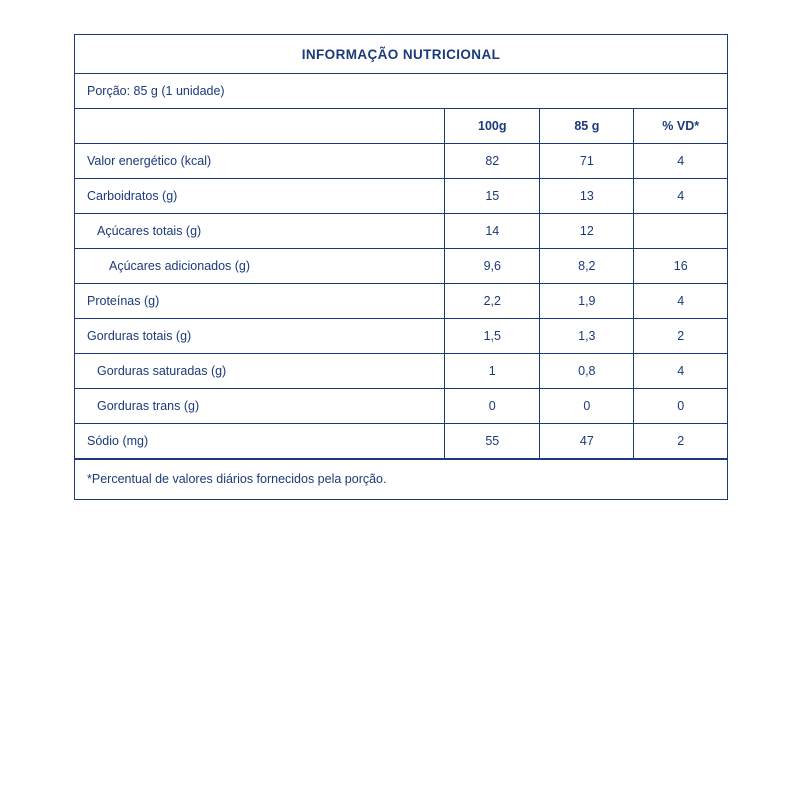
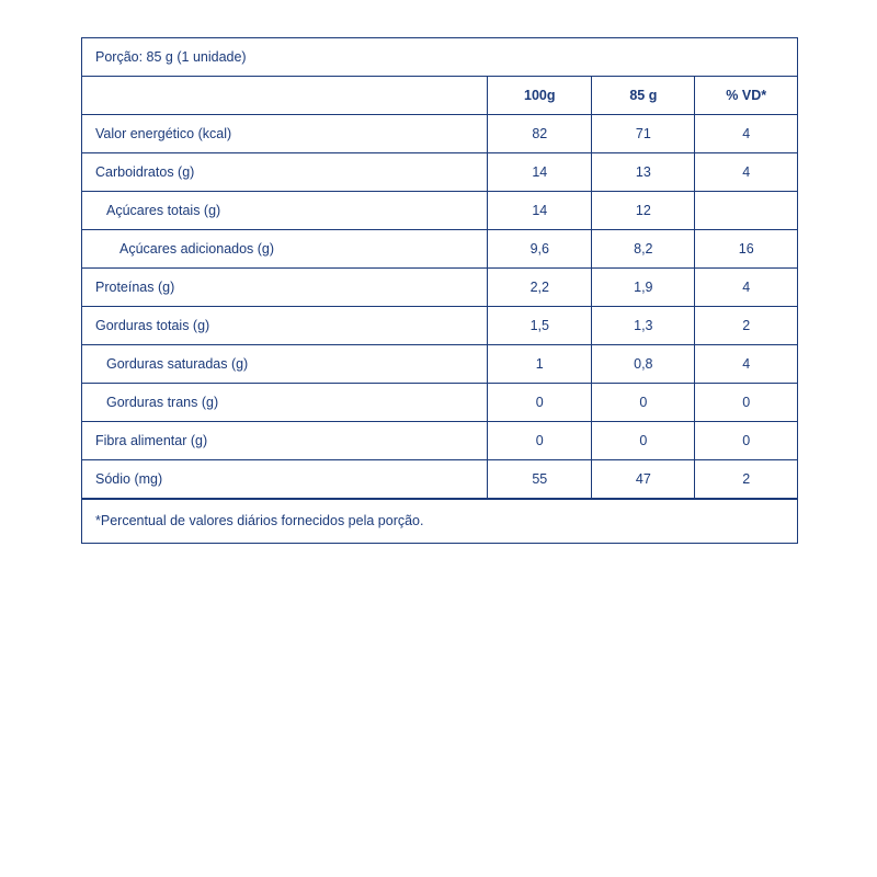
- INFORMAÇÃO NUTRICIONAL
  Porção: 85 g (1 unidade)
  	100g	85 g	% VD*
  Valor energético (kcal)	82	71	4
- Carboidratos (g)	15	13	4
+ Carboidratos (g)	14	13	4
  Açúcares totais (g)	14	12
  Açúcares adicionados (g)	9,6	8,2	16
  Proteínas (g)	2,2	1,9	4
  Gorduras totais (g)	1,5	1,3	2
  Gorduras saturadas (g)	1	0,8	4
  Gorduras trans (g)	0	0	0
+ Fibra alimentar (g)	0	0	0
  Sódio (mg)	55	47	2
  *Percentual de valores diários fornecidos pela porção.
